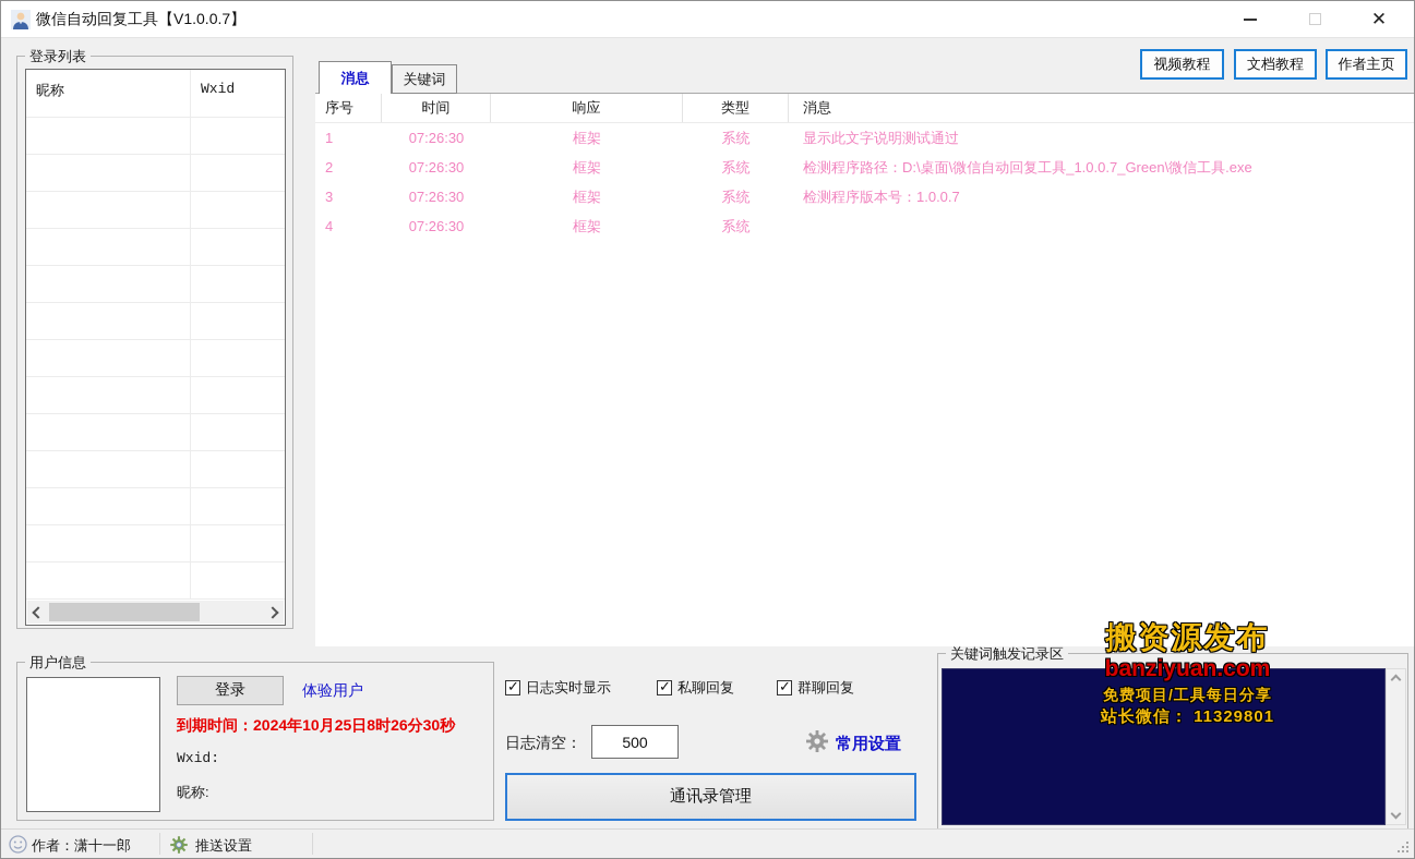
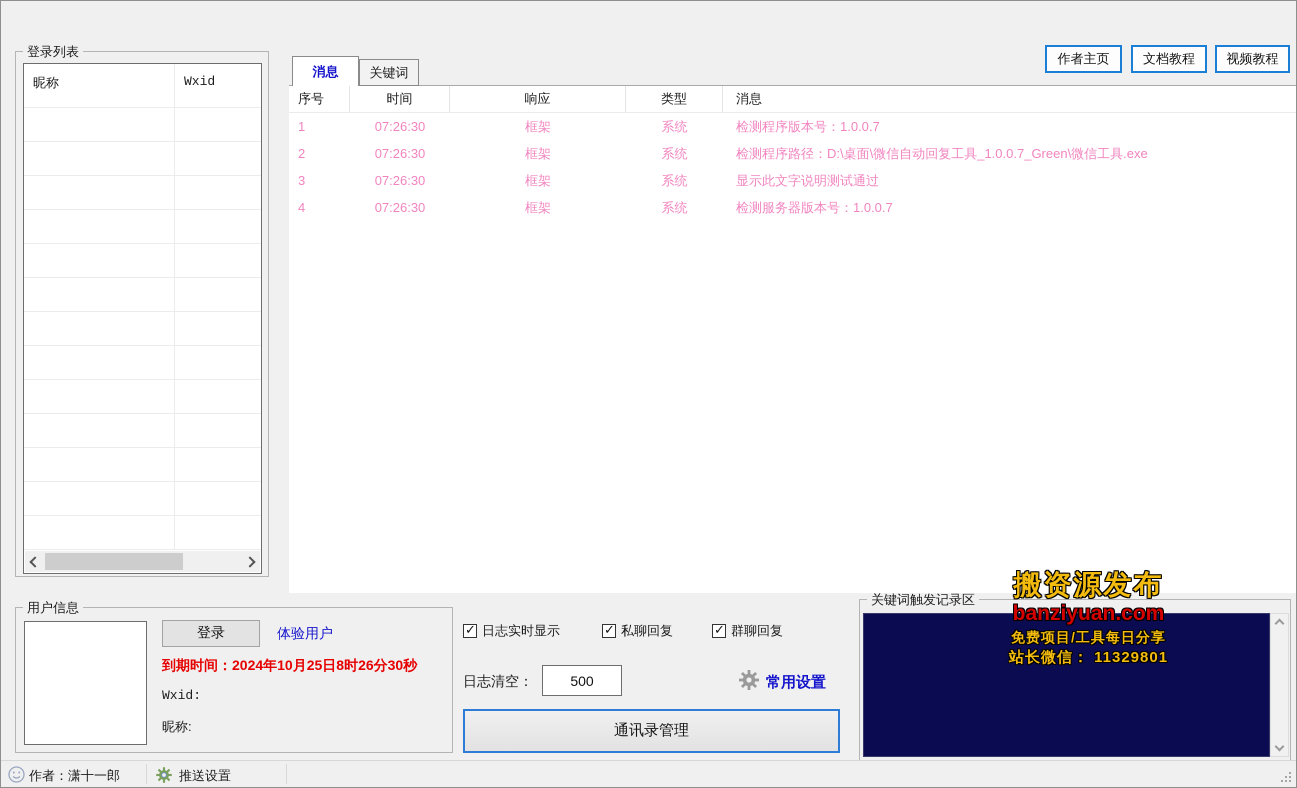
- 微信自动回复工具【V1.0.0.7】
- ✕
  登录列表
  昵称
  Wxid
- 视频教程
+ 作者主页
  文档教程
- 作者主页
+ 视频教程
  消息
  关键词
  序号
  时间
  响应
  类型
  消息
  1
  07:26:30
  框架
  系统
- 显示此文字说明测试通过
+ 检测程序版本号：1.0.0.7
  2
  07:26:30
  框架
  系统
  检测程序路径：D:\桌面\微信自动回复工具_1.0.0.7_Green\微信工具.exe
  3
  07:26:30
  框架
  系统
- 检测程序版本号：1.0.0.7
+ 显示此文字说明测试通过
  4
  07:26:30
  框架
  系统
+ 检测服务器版本号：1.0.0.7
  用户信息
  登录
  体验用户
  到期时间：2024年10月25日8时26分30秒
  Wxid:
  昵称:
  日志实时显示
  私聊回复
  群聊回复
  日志清空：
  500
  常用设置
  通讯录管理
  关键词触发记录区
  搬资源发布
  banziyuan.com
  免费项目/工具每日分享
  站长微信： 11329801
  作者：潇十一郎
  推送设置
